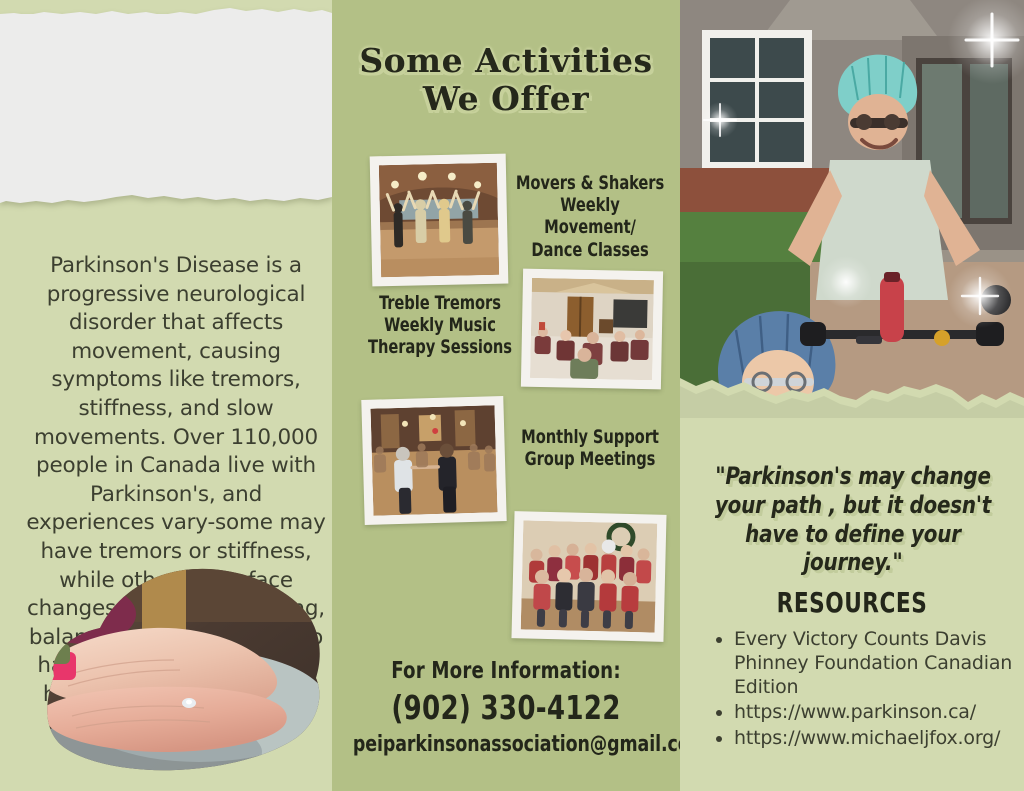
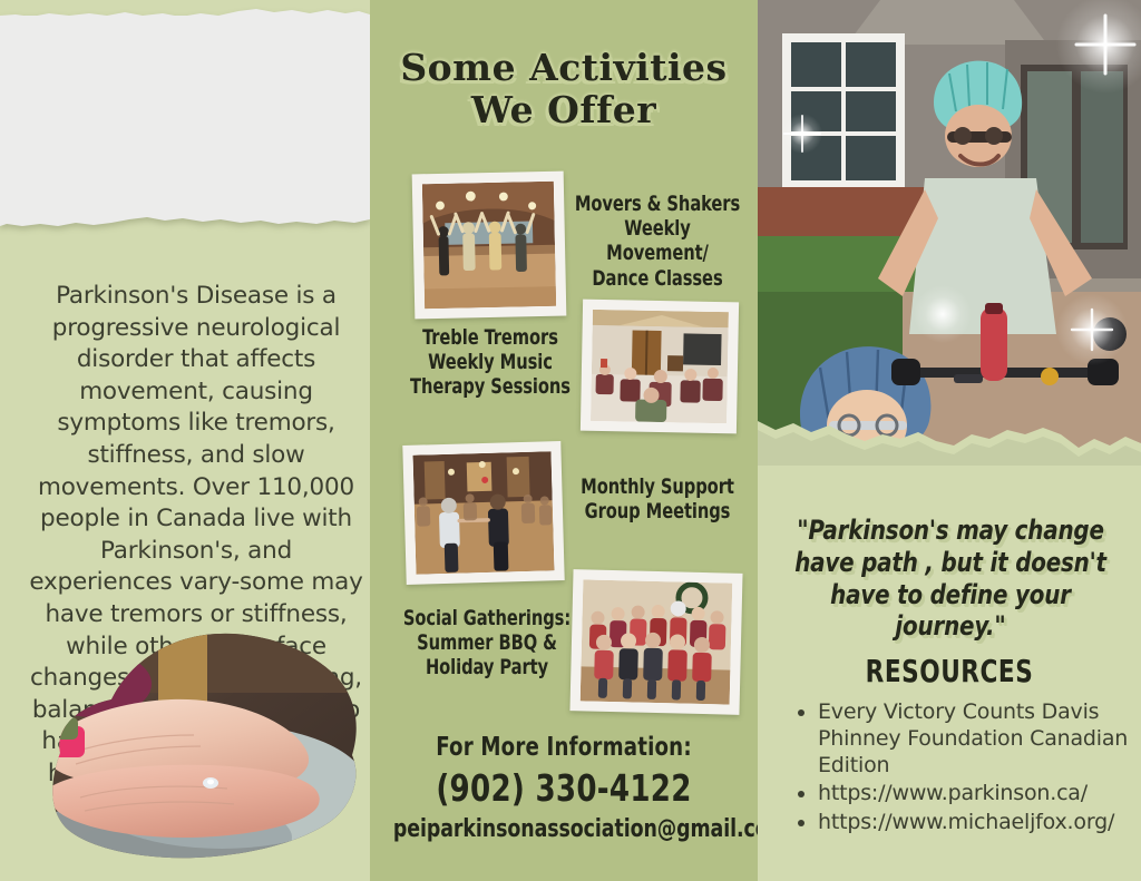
  Parkinson's Disease is a progressive neurological disorder that affects movement, causing symptoms like tremors, stiffness, and slow movements. Over 110,000 people in Canada live with Parkinson's, and experiences vary-some may have tremors or stiffness, while othace changesg, bala h
  Some Activities
  We Offer
  Movers & Shakers
  Weekly Movement/
  Dance Classes
  Treble Tremors
  Weekly Music
  Therapy Sessions
  Monthly Support
  Group Meetings
+ Social Gatherings:
+ Summer BBQ &
+ Holiday Party
  For More Information:
  (902) 330-4122
  peiparkinsonassociation@gmail.c
- "Parkinson's may change your path , but it doesn't have to define your journey."
+ "Parkinson's may change have path , but it doesn't have to define your journey."
  RESOURCES
  Every Victory Counts Davis Phinney Foundation Canadian Edition
  https://www.parkinson.ca/
  https://www.michaeljfox.org/
